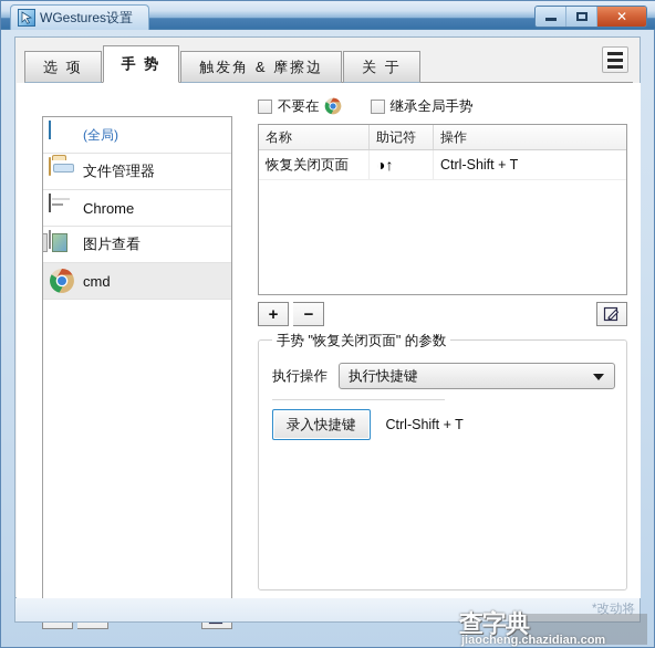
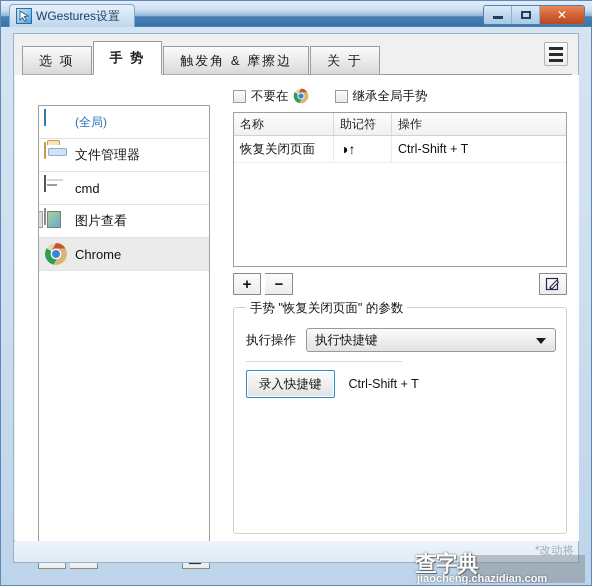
  WGestures设置
  ✕
  选 项
  手 势
  触发角 & 摩擦边
  关 于
  (全局)
  文件管理器
- Chrome
+ cmd
  图片查看
- cmd
+ Chrome
  不要在
  继承全局手势
  名称
  助记符
  操作
  恢复关闭页面
  ◑↑
  Ctrl-Shift + T
  + −
  手势 "恢复关闭页面" 的参数
  执行操作
  执行快捷键
  录入快捷键
  Ctrl-Shift + T
  *改动将
  查字典
  jiaocheng.chazidian.com
